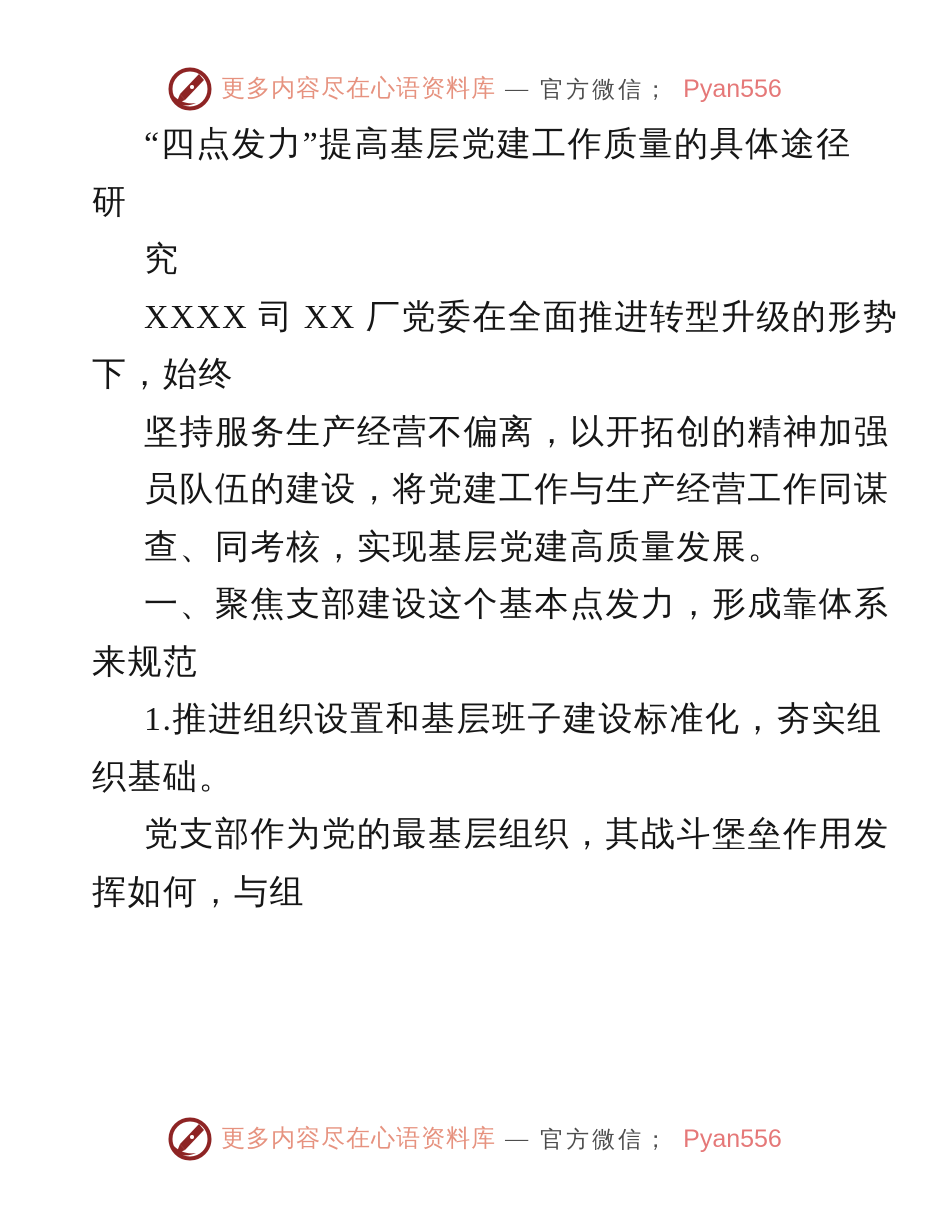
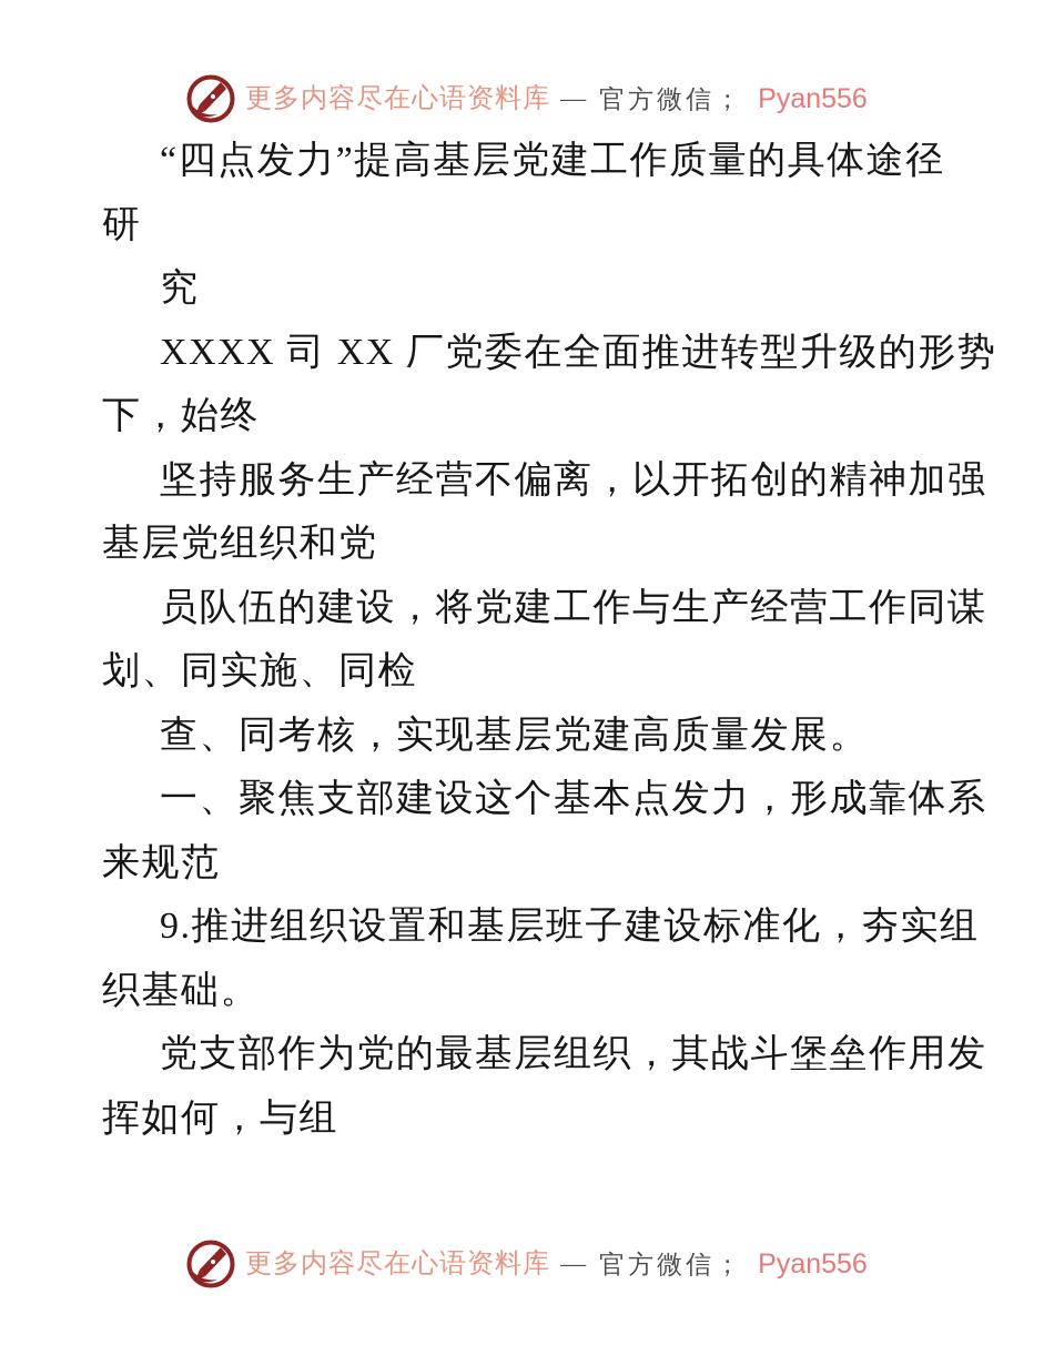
  更多内容尽在心语资料库
  —
  官方微信；
  Pyan556
  “四点发力”提高基层党建工作质量的具体途径
  研
  究
  XXXX 司 XX 厂党委在全面推进转型升级的形势
  下，始终
  坚持服务生产经营不偏离，以开拓创的精神加强
+ 基层党组织和党
  员队伍的建设，将党建工作与生产经营工作同谋
+ 划、同实施、同检
  查、同考核，实现基层党建高质量发展。
  一、聚焦支部建设这个基本点发力，形成靠体系
  来规范
- 1.推进组织设置和基层班子建设标准化，夯实组
+ 9.推进组织设置和基层班子建设标准化，夯实组
  织基础。
  党支部作为党的最基层组织，其战斗堡垒作用发
  挥如何，与组
  更多内容尽在心语资料库
  —
  官方微信；
  Pyan556
